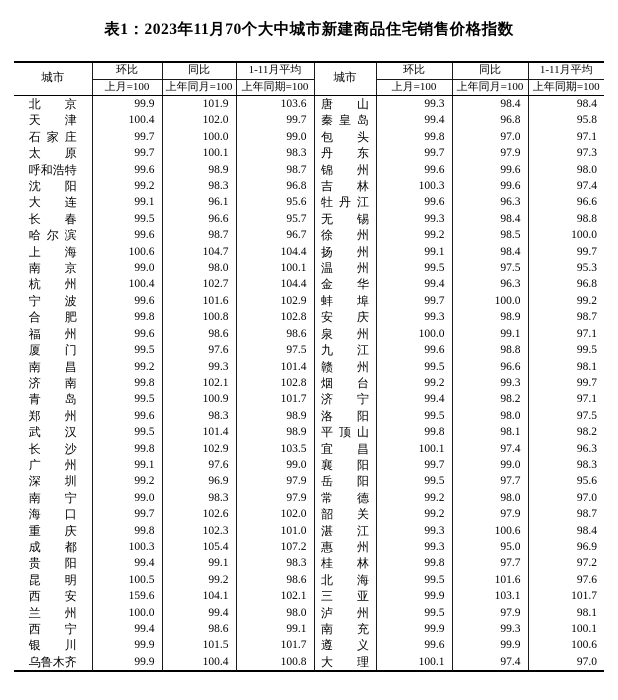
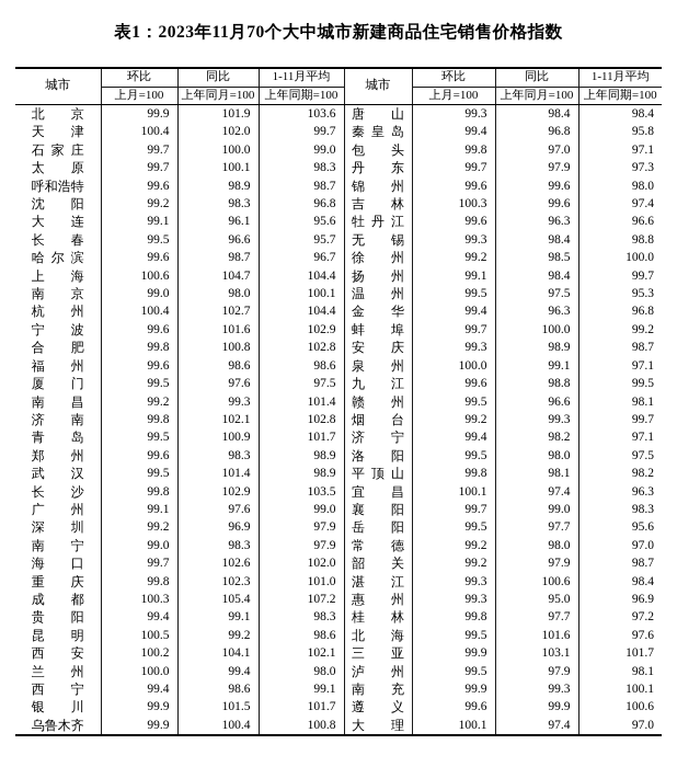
  表1：2023年11月70个大中城市新建商品住宅销售价格指数
  城市	环比	同比	1-11月平均	城市	环比	同比	1-11月平均
  上月=100	上年同月=100	上年同期=100	上月=100	上年同月=100	上年同期=100
  北 京	99.9	101.9	103.6	唐 山	99.3	98.4	98.4
  天 津	100.4	102.0	99.7	秦 皇 岛	99.4	96.8	95.8
  石 家 庄	99.7	100.0	99.0	包 头	99.8	97.0	97.1
  太 原	99.7	100.1	98.3	丹 东	99.7	97.9	97.3
  呼和浩特	99.6	98.9	98.7	锦 州	99.6	99.6	98.0
  沈 阳	99.2	98.3	96.8	吉 林	100.3	99.6	97.4
  大 连	99.1	96.1	95.6	牡 丹 江	99.6	96.3	96.6
  长 春	99.5	96.6	95.7	无 锡	99.3	98.4	98.8
  哈 尔 滨	99.6	98.7	96.7	徐 州	99.2	98.5	100.0
  上 海	100.6	104.7	104.4	扬 州	99.1	98.4	99.7
  南 京	99.0	98.0	100.1	温 州	99.5	97.5	95.3
  杭 州	100.4	102.7	104.4	金 华	99.4	96.3	96.8
  宁 波	99.6	101.6	102.9	蚌 埠	99.7	100.0	99.2
  合 肥	99.8	100.8	102.8	安 庆	99.3	98.9	98.7
  福 州	99.6	98.6	98.6	泉 州	100.0	99.1	97.1
  厦 门	99.5	97.6	97.5	九 江	99.6	98.8	99.5
  南 昌	99.2	99.3	101.4	赣 州	99.5	96.6	98.1
  济 南	99.8	102.1	102.8	烟 台	99.2	99.3	99.7
  青 岛	99.5	100.9	101.7	济 宁	99.4	98.2	97.1
  郑 州	99.6	98.3	98.9	洛 阳	99.5	98.0	97.5
  武 汉	99.5	101.4	98.9	平 顶 山	99.8	98.1	98.2
  长 沙	99.8	102.9	103.5	宜 昌	100.1	97.4	96.3
  广 州	99.1	97.6	99.0	襄 阳	99.7	99.0	98.3
  深 圳	99.2	96.9	97.9	岳 阳	99.5	97.7	95.6
  南 宁	99.0	98.3	97.9	常 德	99.2	98.0	97.0
  海 口	99.7	102.6	102.0	韶 关	99.2	97.9	98.7
  重 庆	99.8	102.3	101.0	湛 江	99.3	100.6	98.4
  成 都	100.3	105.4	107.2	惠 州	99.3	95.0	96.9
  贵 阳	99.4	99.1	98.3	桂 林	99.8	97.7	97.2
  昆 明	100.5	99.2	98.6	北 海	99.5	101.6	97.6
- 西 安	159.6	104.1	102.1	三 亚	99.9	103.1	101.7
+ 西 安	100.2	104.1	102.1	三 亚	99.9	103.1	101.7
  兰 州	100.0	99.4	98.0	泸 州	99.5	97.9	98.1
  西 宁	99.4	98.6	99.1	南 充	99.9	99.3	100.1
  银 川	99.9	101.5	101.7	遵 义	99.6	99.9	100.6
  乌鲁木齐	99.9	100.4	100.8	大 理	100.1	97.4	97.0
